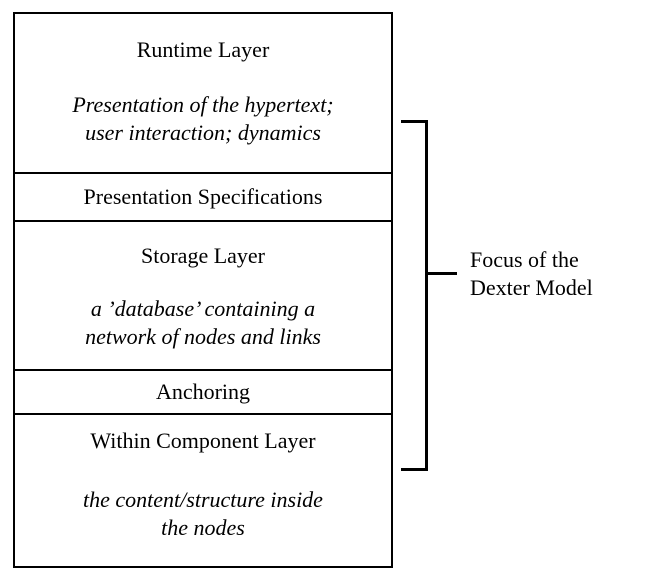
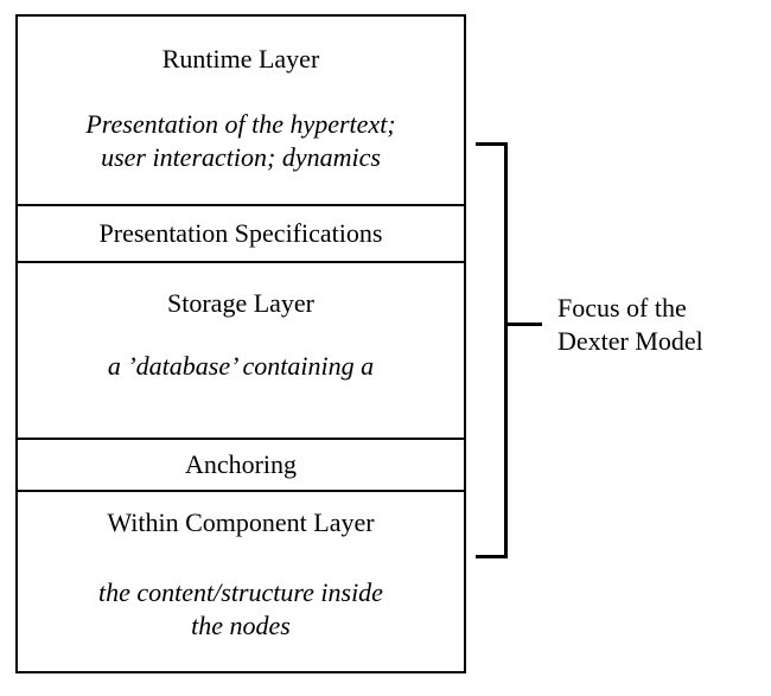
  Runtime Layer
  Presentation of the hypertext;
  user interaction; dynamics
  Presentation Specifications
  Storage Layer
  a ’database’ containing a
- network of nodes and links
  Anchoring
  Within Component Layer
  the content/structure inside
  the nodes
  Focus of the
  Dexter Model
